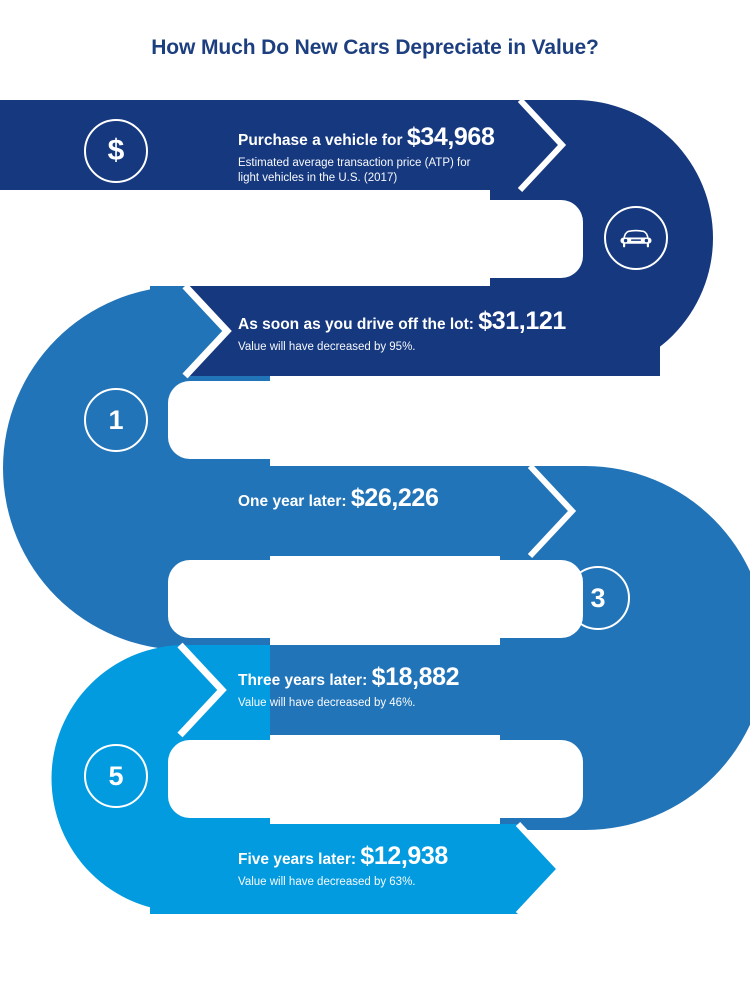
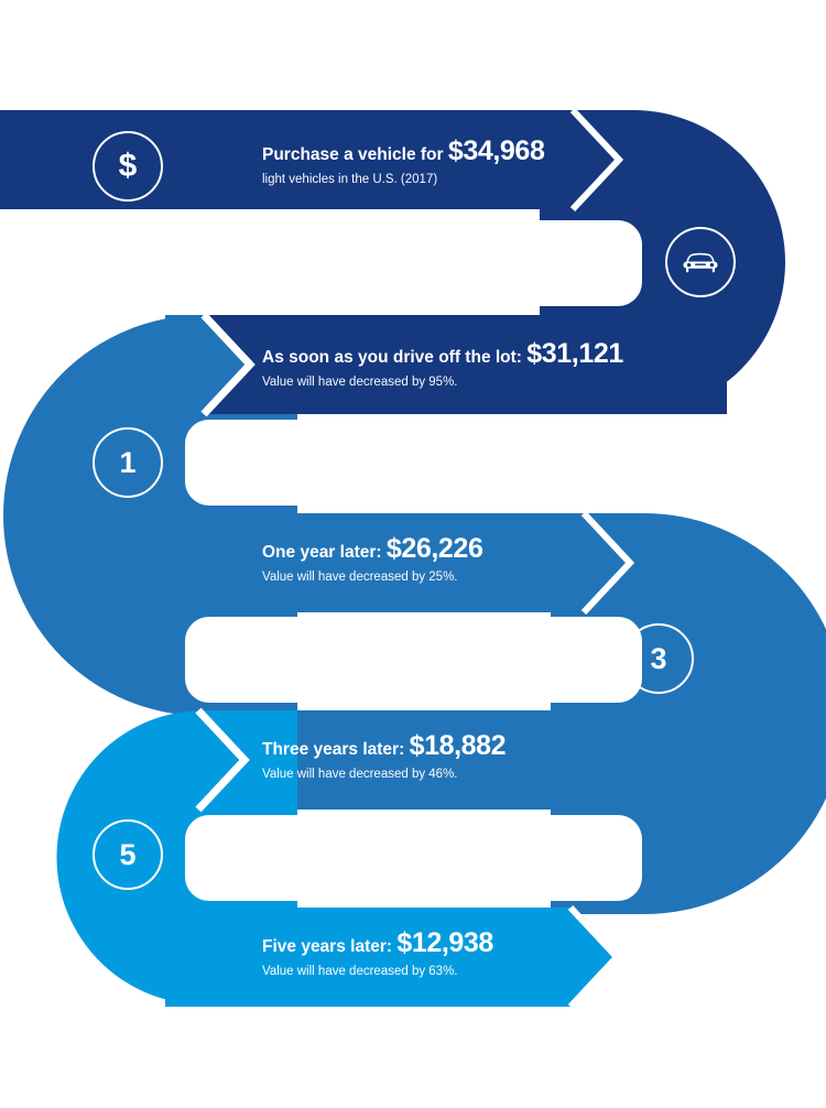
- How Much Do New Cars Depreciate in Value?
  $
  1
  3
  5
  Purchase a vehicle for $34,968
- Estimated average transaction price (ATP) for
  light vehicles in the U.S. (2017)
  As soon as you drive off the lot: $31,121
  Value will have decreased by 95%.
  One year later: $26,226
+ Value will have decreased by 25%.
  Three years later: $18,882
  Value will have decreased by 46%.
  Five years later: $12,938
  Value will have decreased by 63%.
